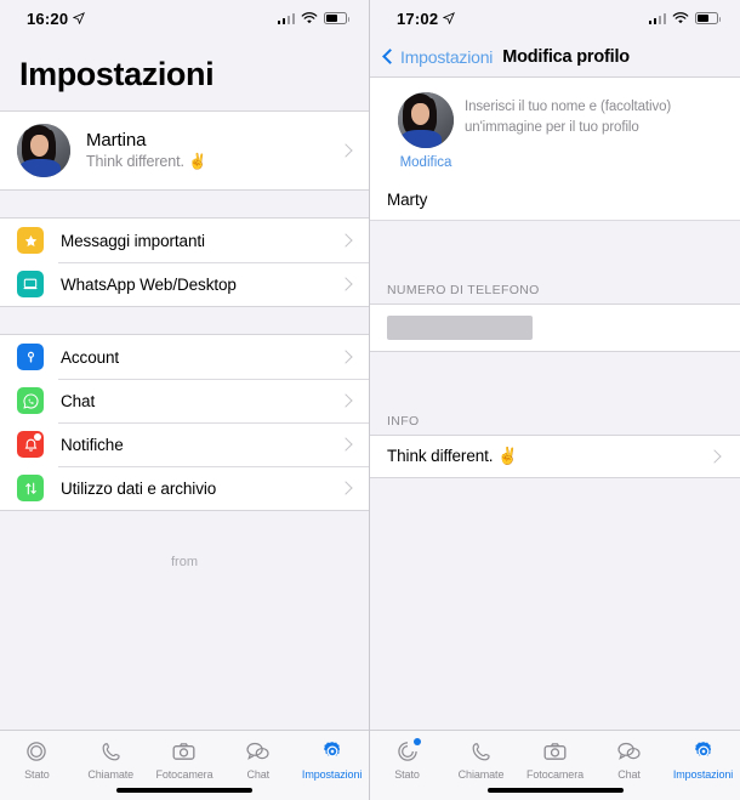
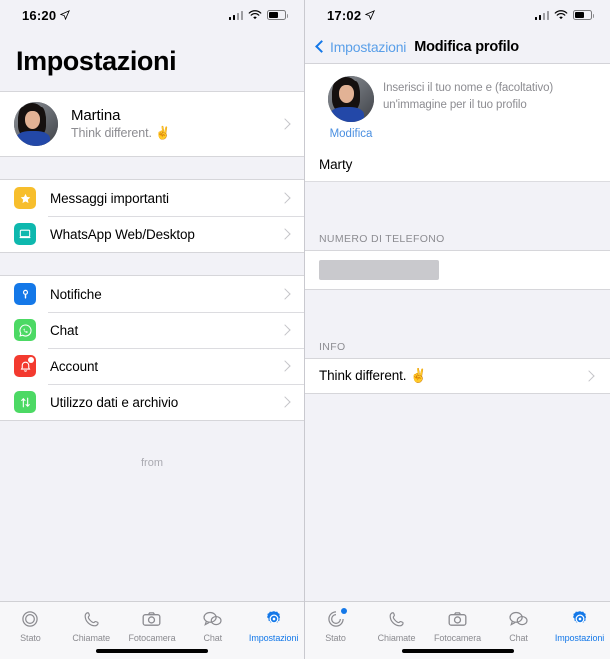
  16:20
  Impostazioni
  Martina
  Think different. ✌️
  Messaggi importanti
  WhatsApp Web/Desktop
- Account
+ Notifiche
  Chat
- Notifiche
+ Account
  Utilizzo dati e archivio
  from
  Stato
  Chiamate
  Fotocamera
  Chat
  Impostazioni
  17:02
  Impostazioni
  Modifica profilo
  Modifica
  Inserisci il tuo nome e (facoltativo) un'immagine per il tuo profilo
  Marty
  NUMERO DI TELEFONO
  INFO
  Think different. ✌️
  Stato
  Chiamate
  Fotocamera
  Chat
  Impostazioni
